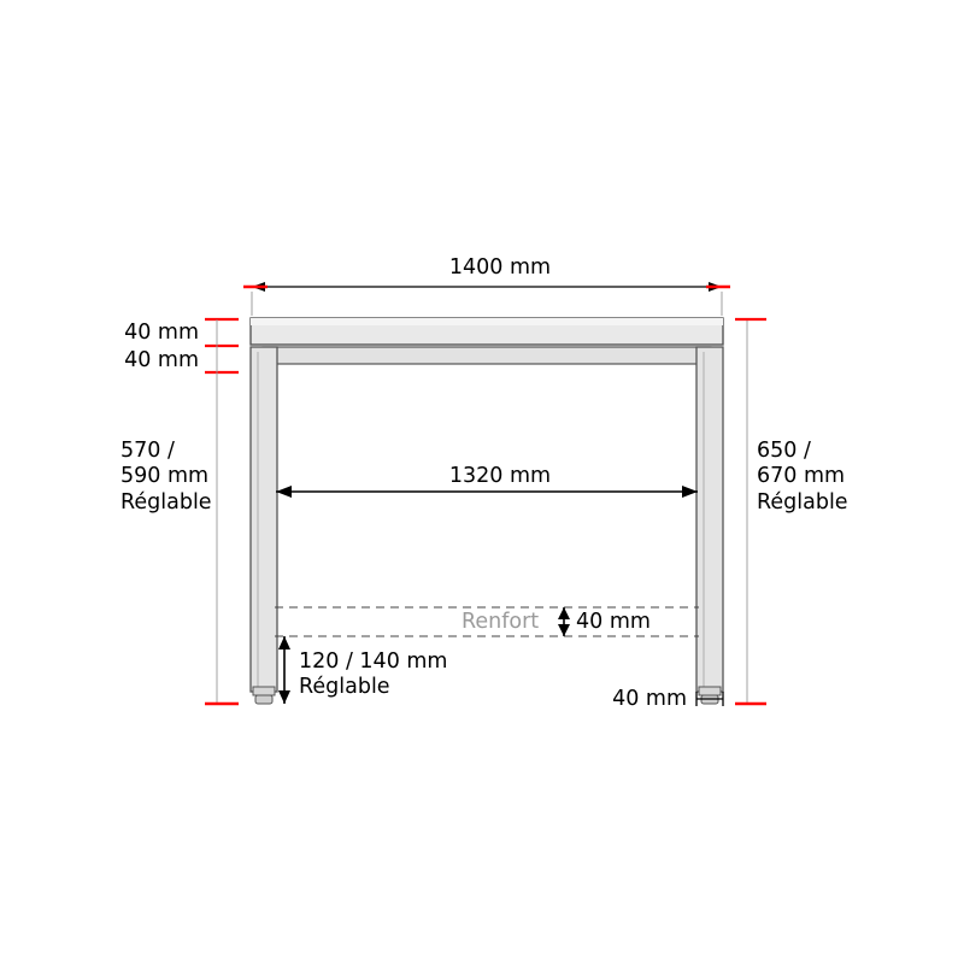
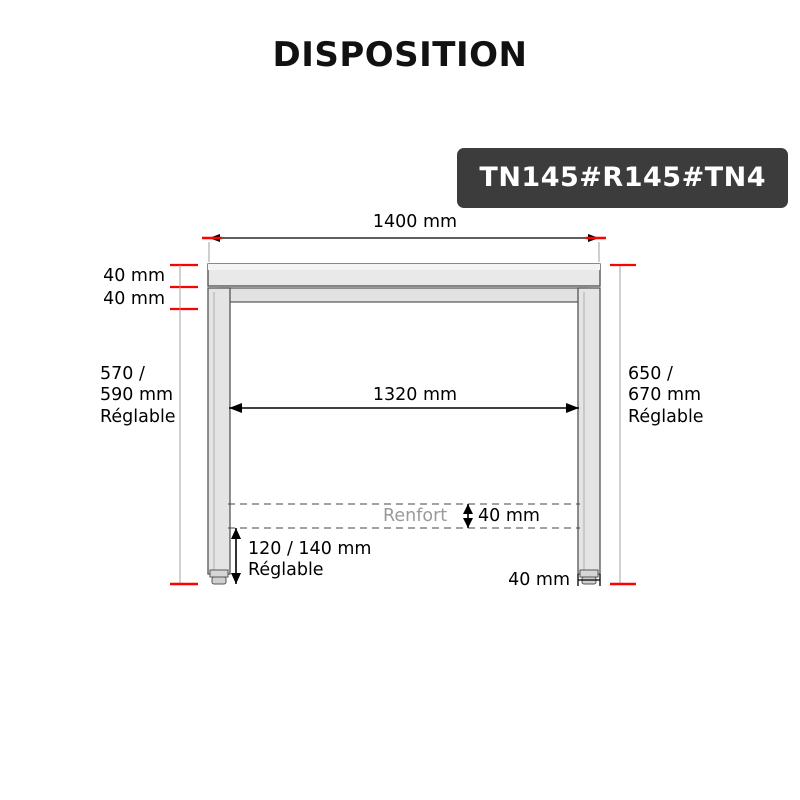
+ DISPOSITION
+ TN145#R145#TN4
  1400 mm
  40 mm
  40 mm
  570 /
  590 mm
  Réglable
  1320 mm
  650 /
  670 mm
  Réglable
  Renfort
  40 mm
  120 / 140 mm
  Réglable
  40 mm
